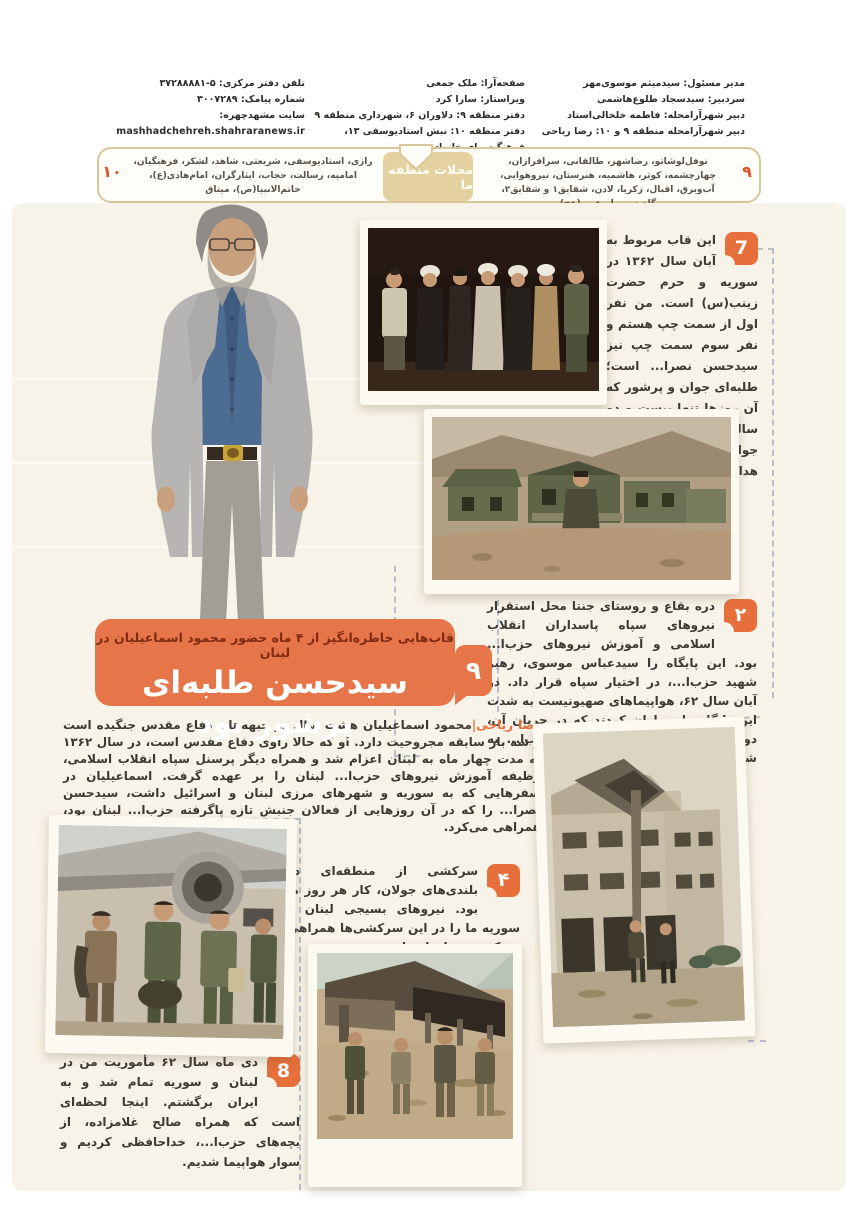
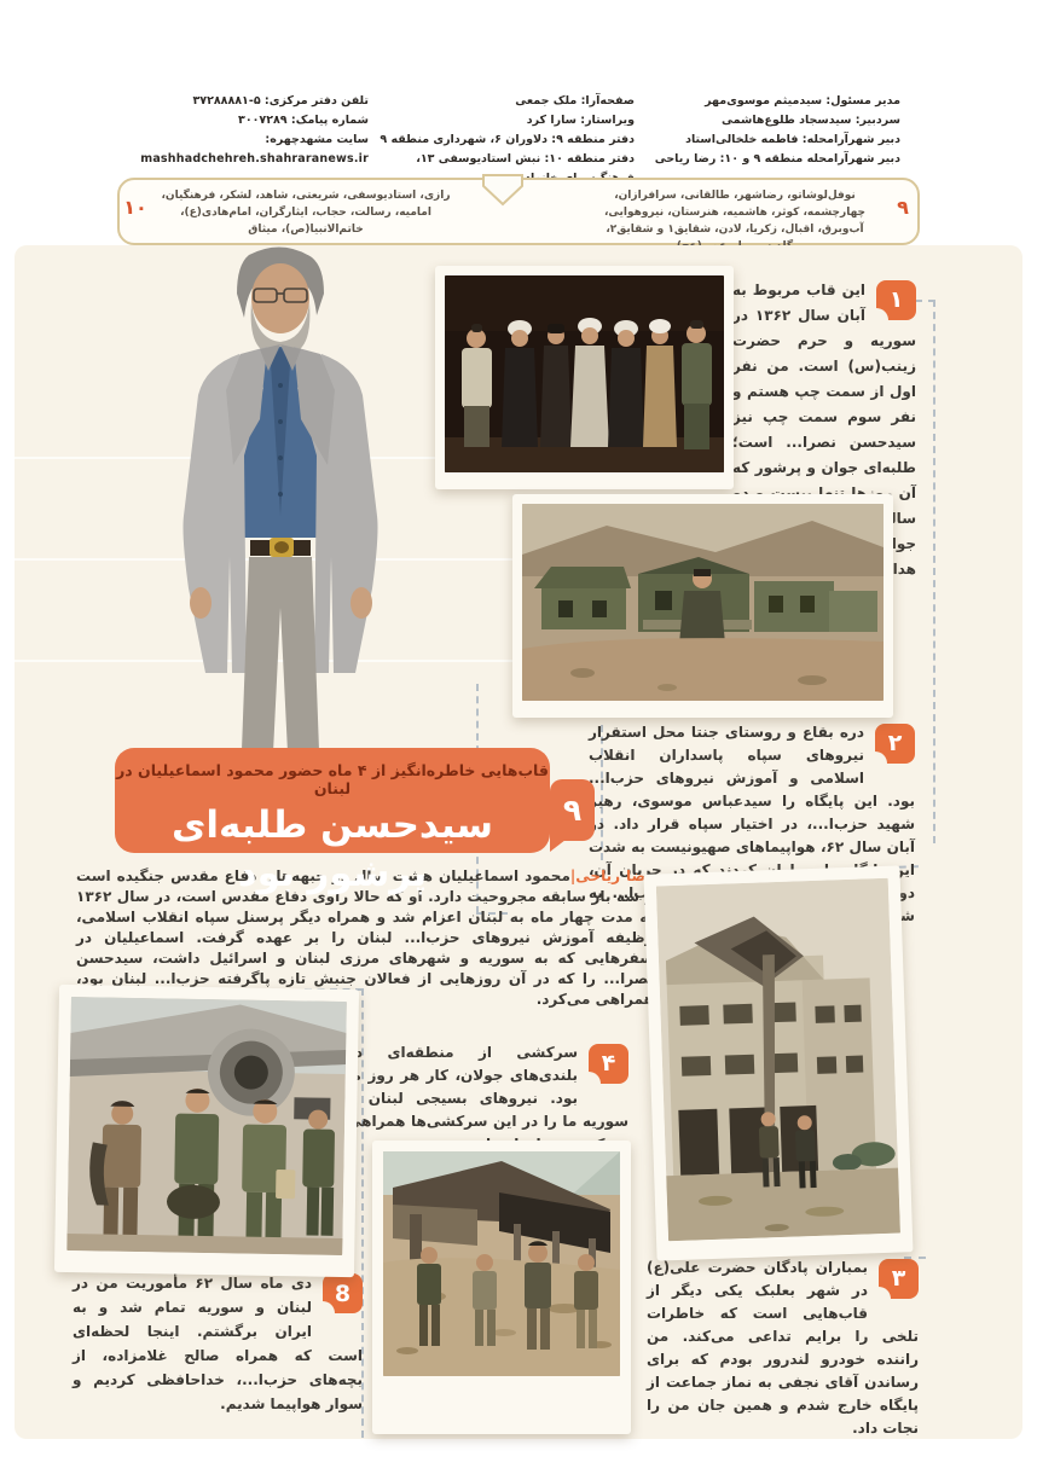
  مدیر مسئول: سیدمیثم موسوی‌مهر
  سردبیر: سیدسجاد طلوع‌هاشمی
  دبیر شهرآرامحله: فاطمه خلخالی‌استاد
  دبیر شهرآرامحله منطقه ۹ و ۱۰: رضا ریاحی
  صفحه‌آرا: ملک جمعی
  ویراستار: سارا کرد
  دفتر منطقه ۹: دلاوران ۶، شهرداری منطقه ۹
  تلفن دفتر مرکزی: ۵-۳۷۲۸۸۸۸۱
  شماره پیامک: ۳۰۰۷۲۸۹
  سایت مشهدچهره:
  mashhadchehreh.shahraranews.ir
  ۹
  نوفل‌لوشاتو، رضاشهر، طالقانی، سرافرازان، چهارچشمه، کوثر، هاشمیه، هنرستان، نیروهوایی، آب‌وبرق، اقبال، زکریا، لادن، شقایق۱ و شقایق۲،
- محلات منطقه ما
  رازی، استادیوسفی، شریعتی، شاهد، لشکر، فرهنگیان، امامیه، رسالت، حجاب، ایثارگران، امام‌هادی(ع)، خاتم‌الانبیا(ص)، میثاق
  ۱۰
- 7
+ ۱
  این قاب مربوط به آبان سال ۱۳۶۲ در سوریه و حرم حضرت زینب(س) است. من نفر اول از سمت چپ هستم و نفر سوم سمت چپ نیز سیدحسن نصرا... است؛ طلبه‌ای جوان و پرشور که آن روزها تنها بیست و دو سال جوا هدا
  ۲
  دره بقاع و روستای جنتا محل استقرار نیروهای سپاه پاسداران انقلاب اسلامی و آموزش نیروهای حزب‌ا... بود. این پایگاه را سیدعباس موسوی، رهب شهید حزب‌ا...، در اختیار سپاه قرار داد. د آبان سال ۶۲، هواپیماهای صهیونیست به شدت ایدند که در جریان آن، دوب‌ا... به ش
  قاب‌هایی خاطره‌انگیز از ۴ ماه حضور محمود اسماعیلیان در لبنان
  سیدحسن طلبه‌ای پرشور بود
  ۹
  ضا ریاحی|محمود اسماعیلیان هشت سال در جبهه‌های دفاع مقدس جنگیده است سه بار سابقه مجروحیت دارد. او که حالا راوی دفاع مقدس است، در سال ۱۳۶۲ مدت چهار ماه به لبنان اعزام شد و همراه دیگر پرسنل سپاه انقلاب اسلامی،ظیفه آموزش نیروهای حزب‌ا... لبنان را بر عهده گرفت. اسماعیلیان درفرهایی که به سوریه و شهرهای مرزی لبنان و اسرائیل داشت، سیدحسنصرا... را که در آن روزهایی از فعالان جنبش تازه پاگرفته حزب‌ا... لبنان بود،مراهی می‌کرد.
+ ۳
+ بمباران پادگان حضرت علی(ع) در شهر بعلبک یکی دیگر از قاب‌هایی است که خاطرات تلخی را برایم تداعی می‌کند. من راننده خودرو لندرور بودم که برای رساندن آقای نجفی به نماز جماعت از پایگاه خارج شدم و همین جان من را نجات داد.
  ۴
  سرکشی از منطقه‌ای د بلندی‌های جولان، کار هر روز بود. نیروهای بسیجی لبنان سوریه ما را در این سرکشی‌ها همراه
  8
  دی ماه سال ۶۲ مأموریت من در لبنان و سوریه تمام شد و به ایران برگشتم. اینجا لحظه‌ای است که همراه صالح غلامزاده، از بچه‌های حزب‌ا...، خداحافظی کردیم و سوار هواپیما شدیم.
